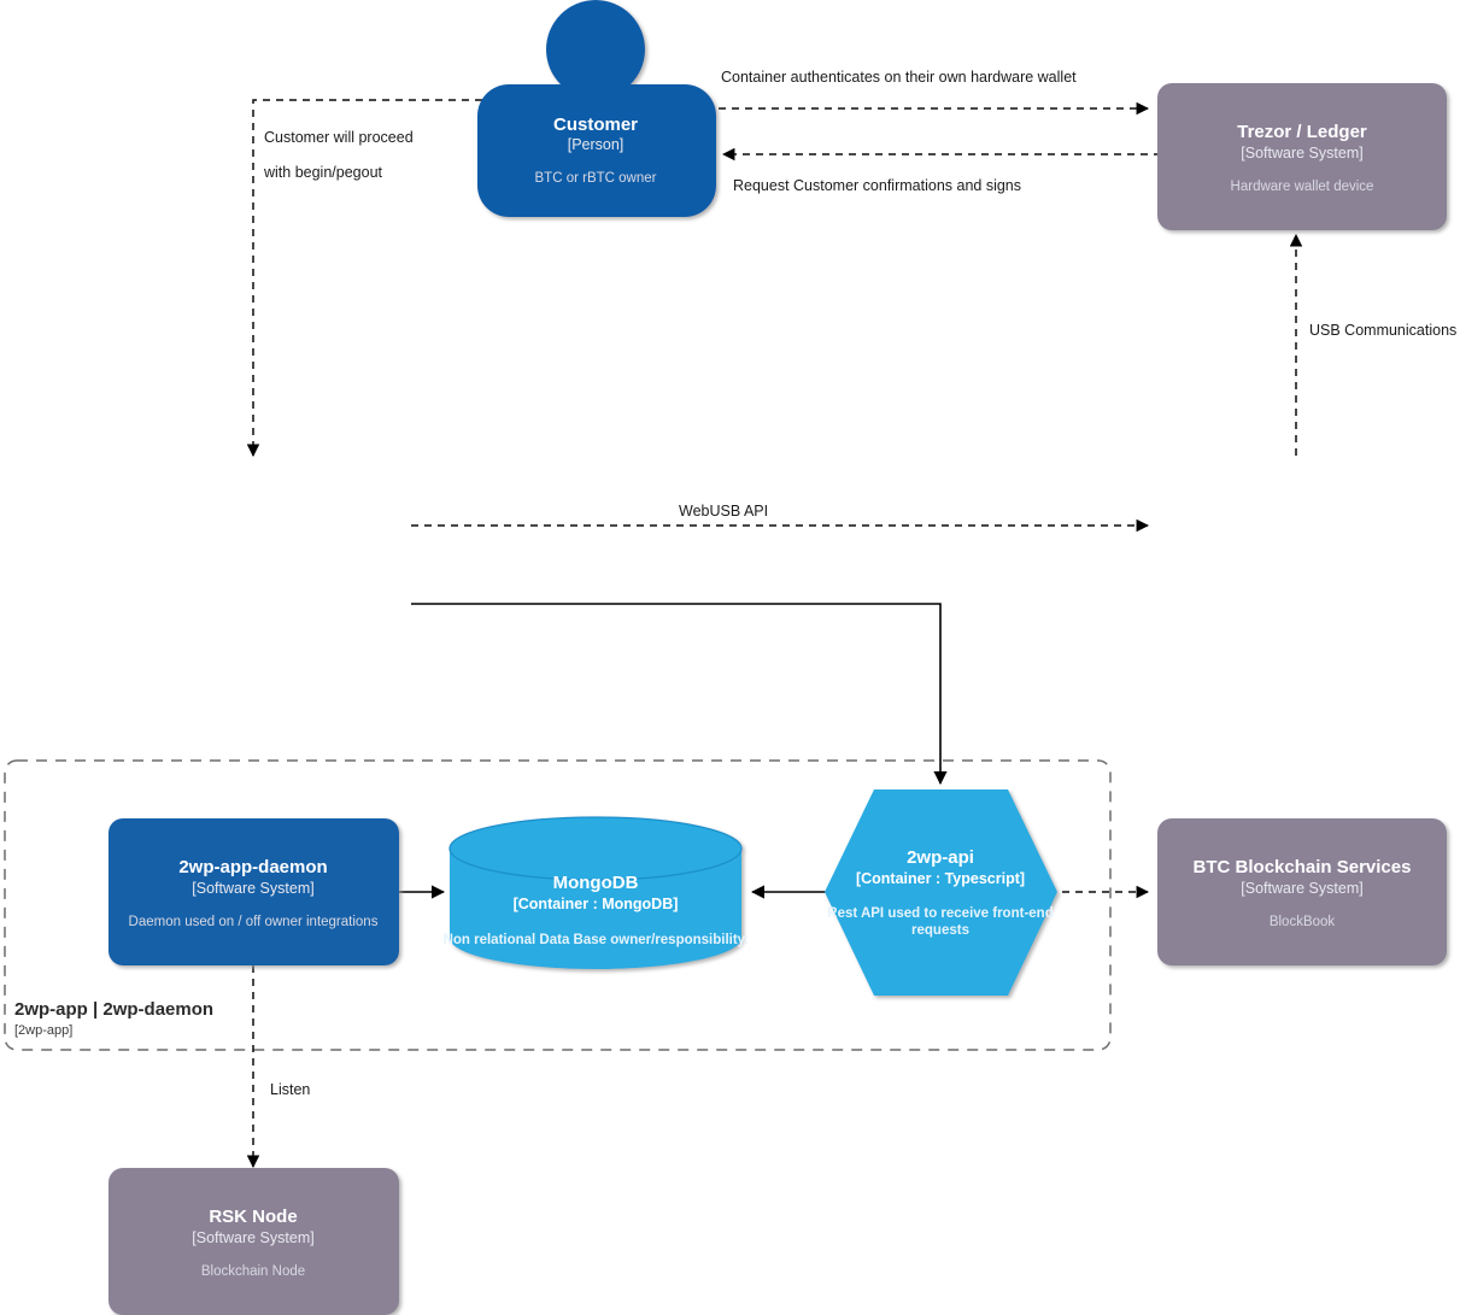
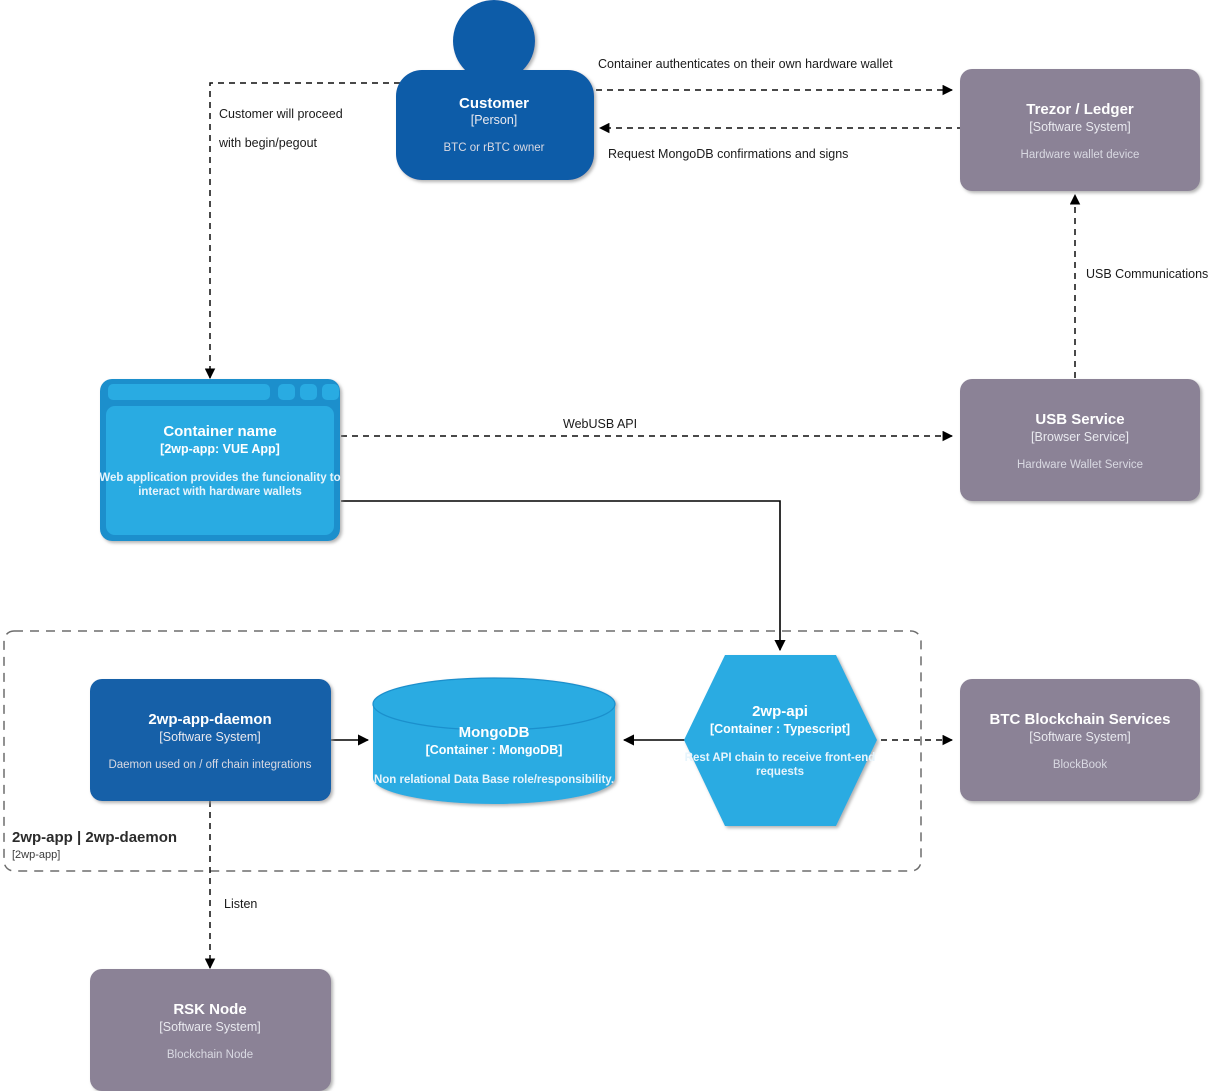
  2wp-app | 2wp-daemon
  [2wp-app]
  Container authenticates on their own hardware wallet
- Request Customer confirmations and signs
+ Request MongoDB confirmations and signs
  Customer will proceed
  with begin/pegout
  WebUSB API
  USB Communications
  Listen
  Customer
  [Person]
  BTC or rBTC owner
  Trezor / Ledger
  [Software System]
  Hardware wallet device
+ Container name
+ [2wp-app: VUE App]
+ Web application provides the funcionality to
+ interact with hardware wallets
+ USB Service
+ [Browser Service]
+ Hardware Wallet Service
  2wp-app-daemon
  [Software System]
- Daemon used on / off owner integrations
+ Daemon used on / off chain integrations
  MongoDB
  [Container : MongoDB]
- Non relational Data Base owner/responsibility.
+ Non relational Data Base role/responsibility.
  2wp-api
  [Container : Typescript]
- Rest API used to receive front-end
+ Rest API chain to receive front-end
  requests
  BTC Blockchain Services
  [Software System]
  BlockBook
  RSK Node
  [Software System]
  Blockchain Node
